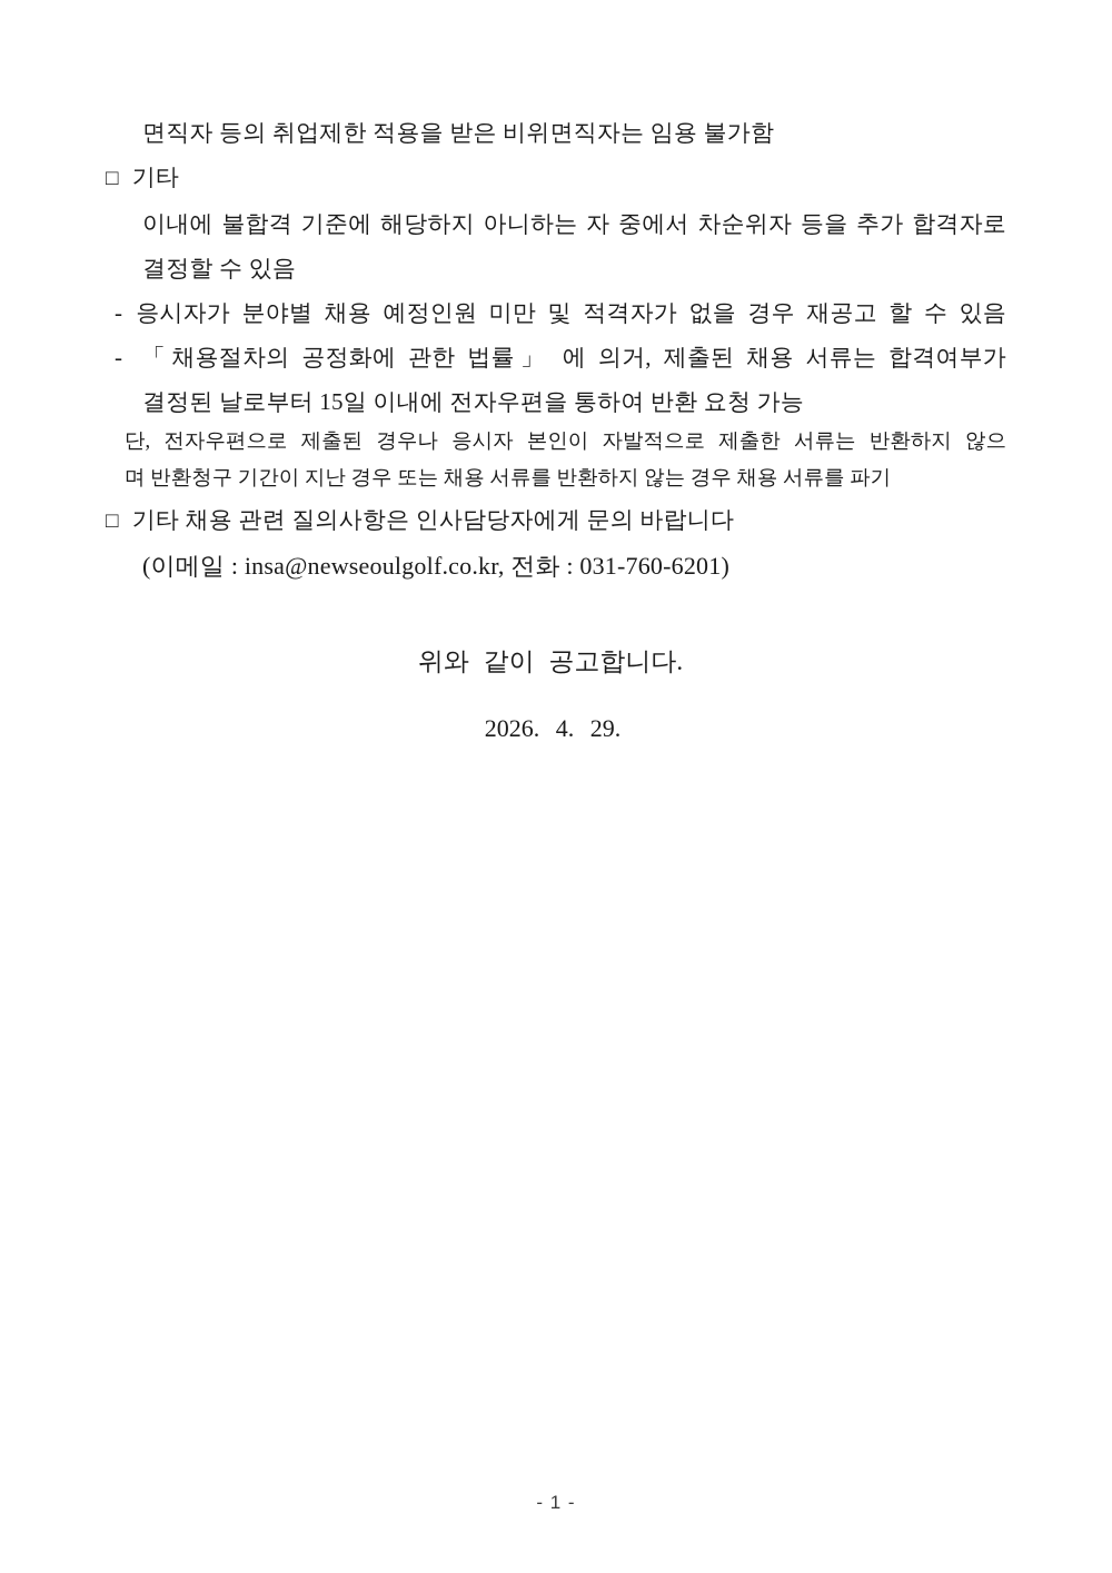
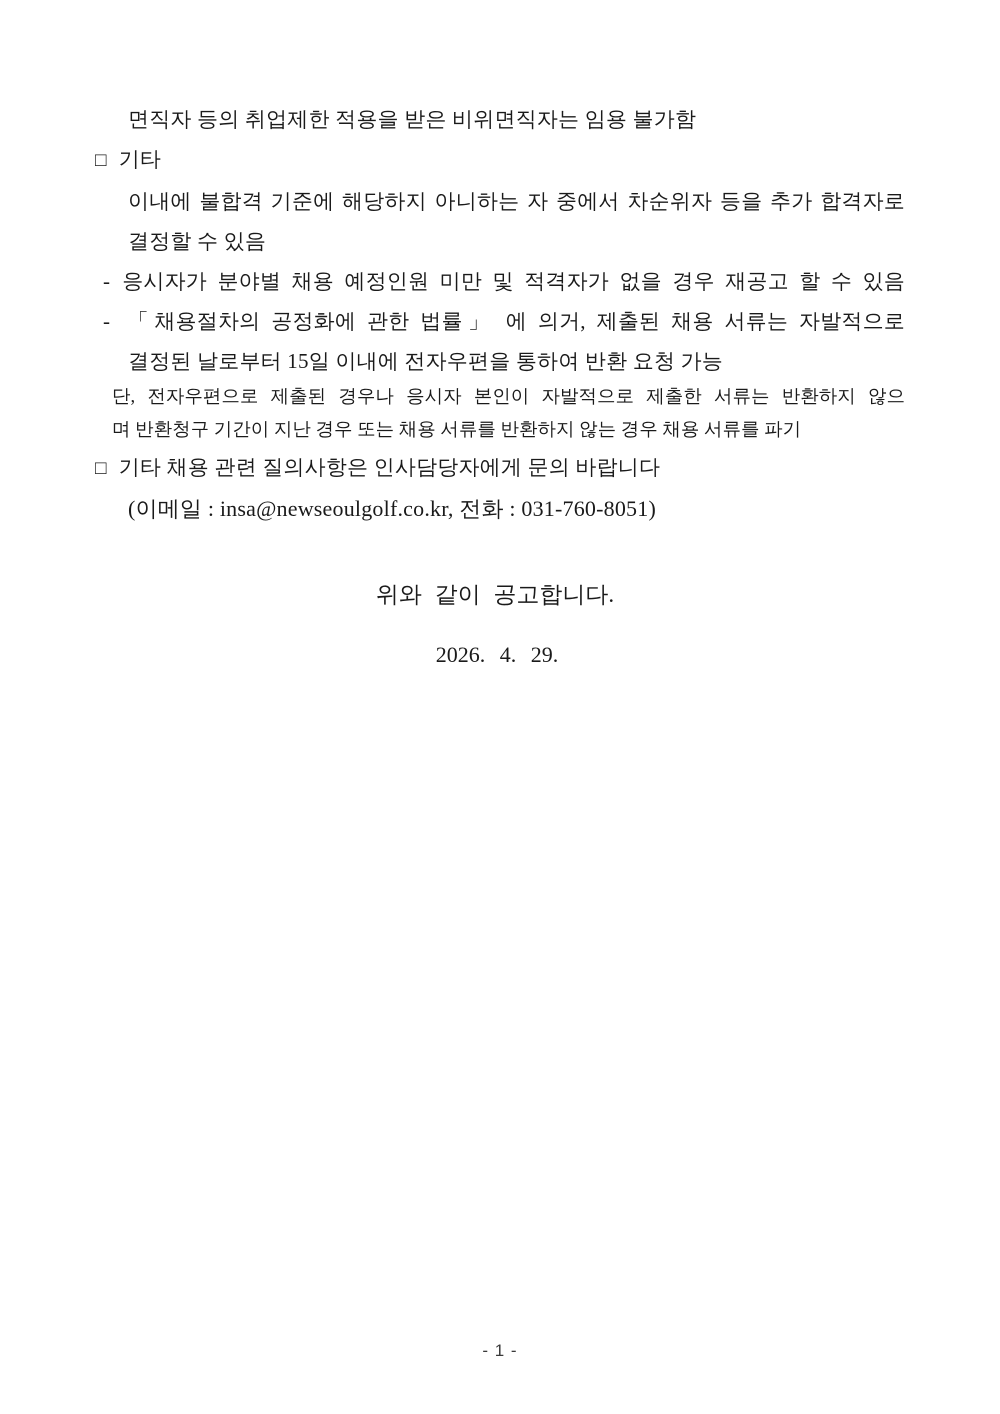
  면직자 등의 취업제한 적용을 받은 비위면직자는 임용 불가함
  □ 기타
  이내에 불합격 기준에 해당하지 아니하는 자 중에서 차순위자 등을 추가 합격자로
  결정할 수 있음
  - 응시자가 분야별 채용 예정인원 미만 및 적격자가 없을 경우 재공고 할 수 있음
- - 「채용절차의 공정화에 관한 법률」 에 의거, 제출된 채용 서류는 합격여부가
+ - 「채용절차의 공정화에 관한 법률」 에 의거, 제출된 채용 서류는 자발적으로
  결정된 날로부터 15일 이내에 전자우편을 통하여 반환 요청 가능
  단, 전자우편으로 제출된 경우나 응시자 본인이 자발적으로 제출한 서류는 반환하지 않으
  며 반환청구 기간이 지난 경우 또는 채용 서류를 반환하지 않는 경우 채용 서류를 파기
  □ 기타 채용 관련 질의사항은 인사담당자에게 문의 바랍니다
- (이메일 : insa@newseoulgolf.co.kr, 전화 : 031-760-6201)
+ (이메일 : insa@newseoulgolf.co.kr, 전화 : 031-760-8051)
  위와 같이 공고합니다.
  2026. 4. 29.
  - 1 -
